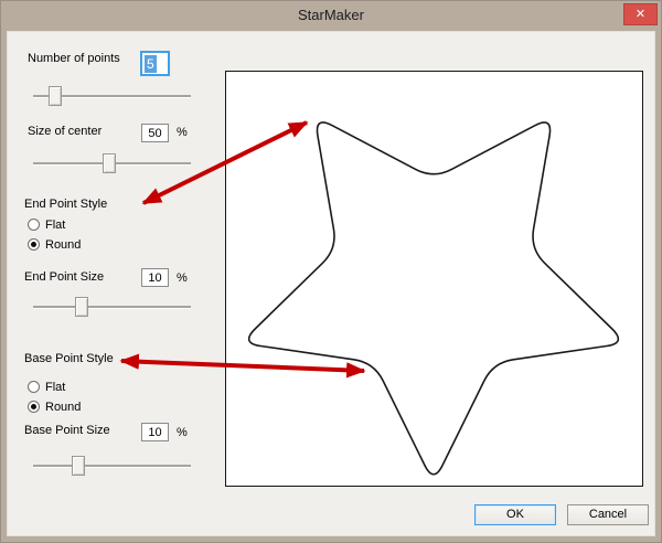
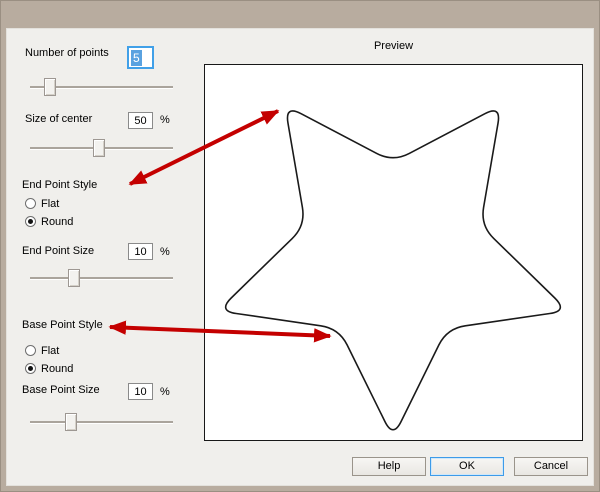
- StarMaker
- ✕
  Number of points
  5
  Size of center
  50
  %
  End Point Style
  Flat
  Round
  End Point Size
  10
  %
  Base Point Style
  Flat
  Round
  Base Point Size
  10
  %
+ Preview
+ Help
  OK
  Cancel
